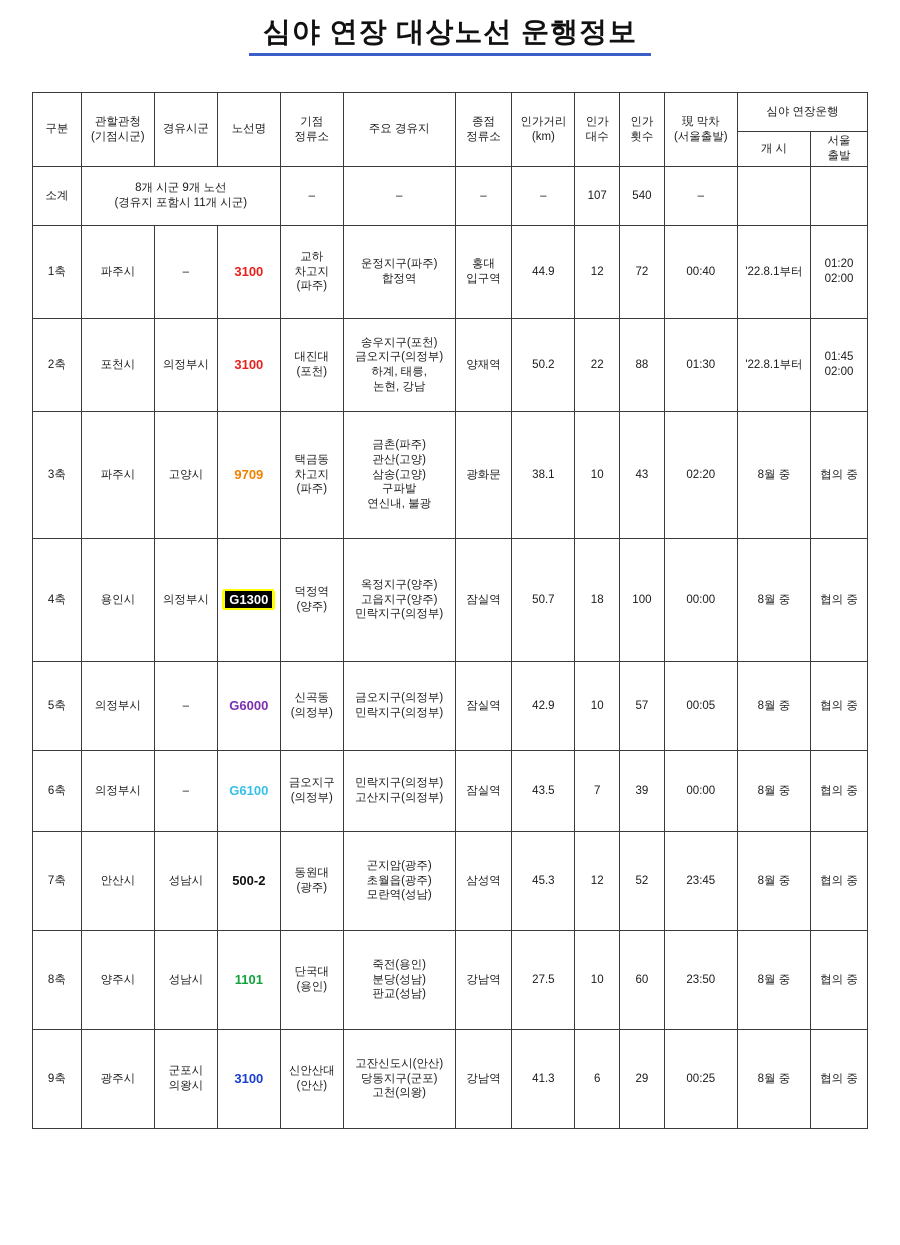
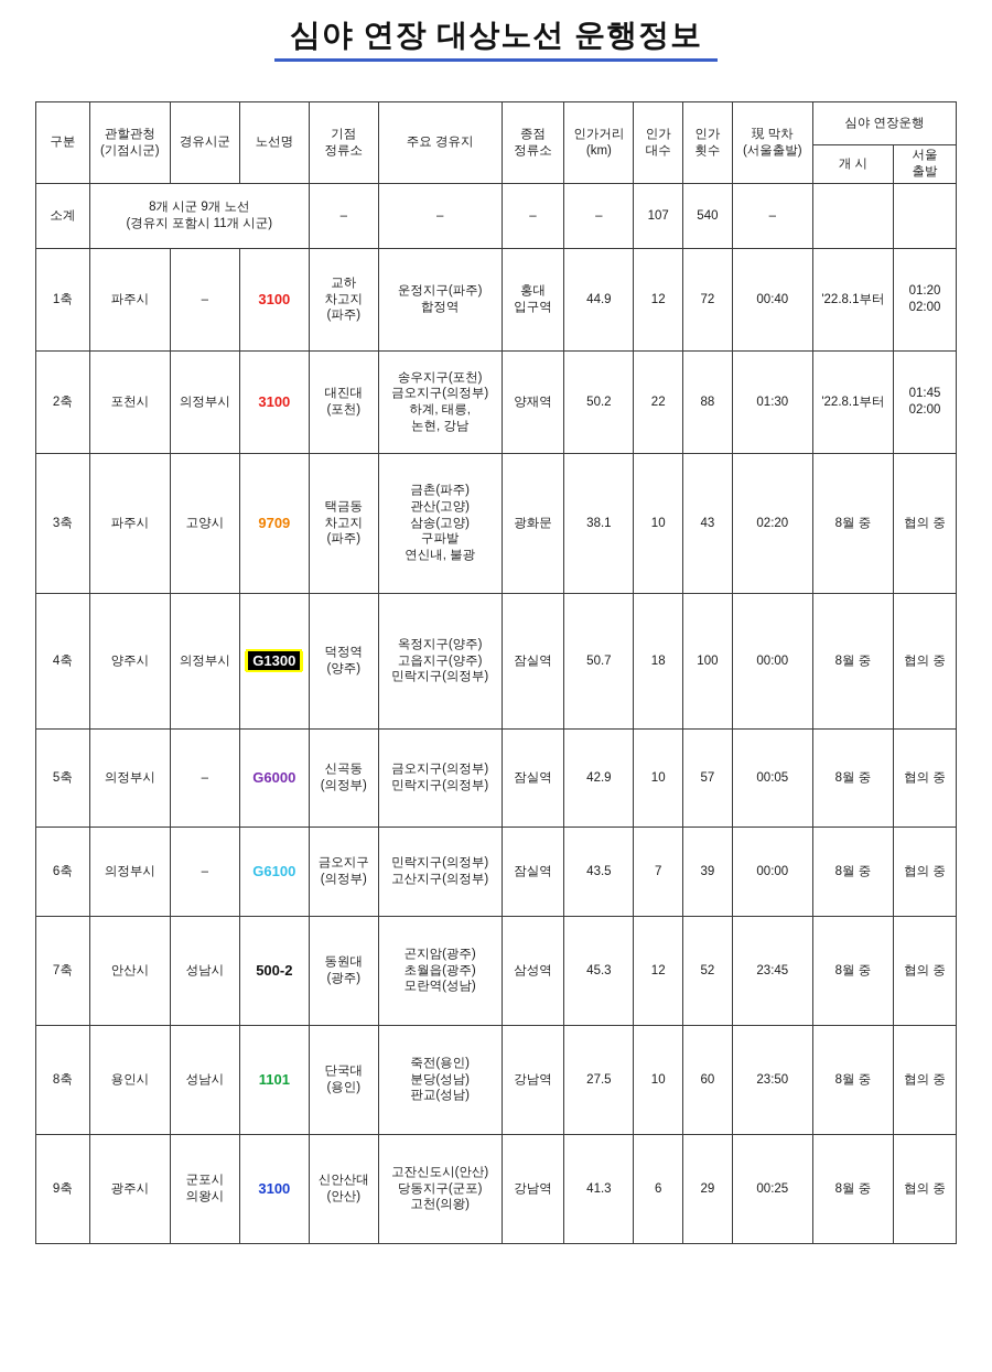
  심야 연장 대상노선 운행정보
  구분	관할관청 (기점시군)	경유시군	노선명	기점 정류소	주요 경유지	종점 정류소	인가거리 (km)	인가 대수	인가 횟수	現 막차 (서울출발)	심야 연장운행
  개 시	서울 출발
  소계	8개 시군 9개 노선 (경유지 포함시 11개 시군)	–	–	–	–	107	540	–
  1축	파주시	–	3100	교하 차고지 (파주)	운정지구(파주) 합정역	홍대 입구역	44.9	12	72	00:40	'22.8.1부터	01:20 02:00
  2축	포천시	의정부시	3100	대진대 (포천)	송우지구(포천) 금오지구(의정부) 하계, 태릉, 논현, 강남	양재역	50.2	22	88	01:30	'22.8.1부터	01:45 02:00
  3축	파주시	고양시	9709	택금동 차고지 (파주)	금촌(파주) 관산(고양) 삼송(고양) 구파발 연신내, 불광	광화문	38.1	10	43	02:20	8월 중	협의 중
- 4축	용인시	의정부시	G1300	덕정역 (양주)	옥정지구(양주) 고읍지구(양주) 민락지구(의정부)	잠실역	50.7	18	100	00:00	8월 중	협의 중
+ 4축	양주시	의정부시	G1300	덕정역 (양주)	옥정지구(양주) 고읍지구(양주) 민락지구(의정부)	잠실역	50.7	18	100	00:00	8월 중	협의 중
  5축	의정부시	–	G6000	신곡동 (의정부)	금오지구(의정부) 민락지구(의정부)	잠실역	42.9	10	57	00:05	8월 중	협의 중
  6축	의정부시	–	G6100	금오지구 (의정부)	민락지구(의정부) 고산지구(의정부)	잠실역	43.5	7	39	00:00	8월 중	협의 중
  7축	안산시	성남시	500-2	동원대 (광주)	곤지암(광주) 초월읍(광주) 모란역(성남)	삼성역	45.3	12	52	23:45	8월 중	협의 중
- 8축	양주시	성남시	1101	단국대 (용인)	죽전(용인) 분당(성남) 판교(성남)	강남역	27.5	10	60	23:50	8월 중	협의 중
+ 8축	용인시	성남시	1101	단국대 (용인)	죽전(용인) 분당(성남) 판교(성남)	강남역	27.5	10	60	23:50	8월 중	협의 중
  9축	광주시	군포시 의왕시	3100	신안산대 (안산)	고잔신도시(안산) 당동지구(군포) 고천(의왕)	강남역	41.3	6	29	00:25	8월 중	협의 중
